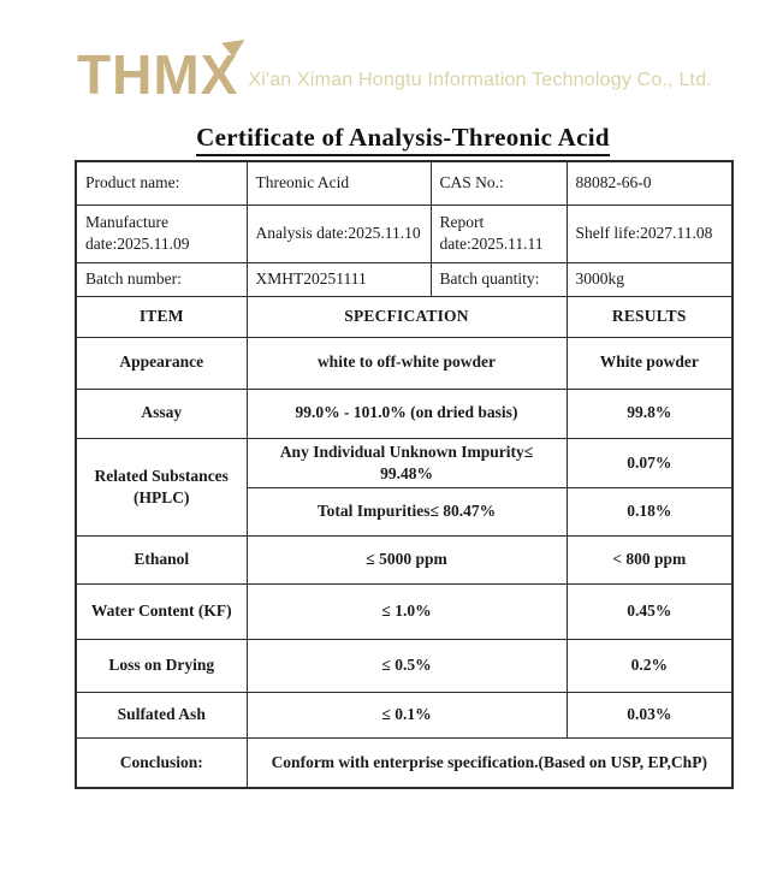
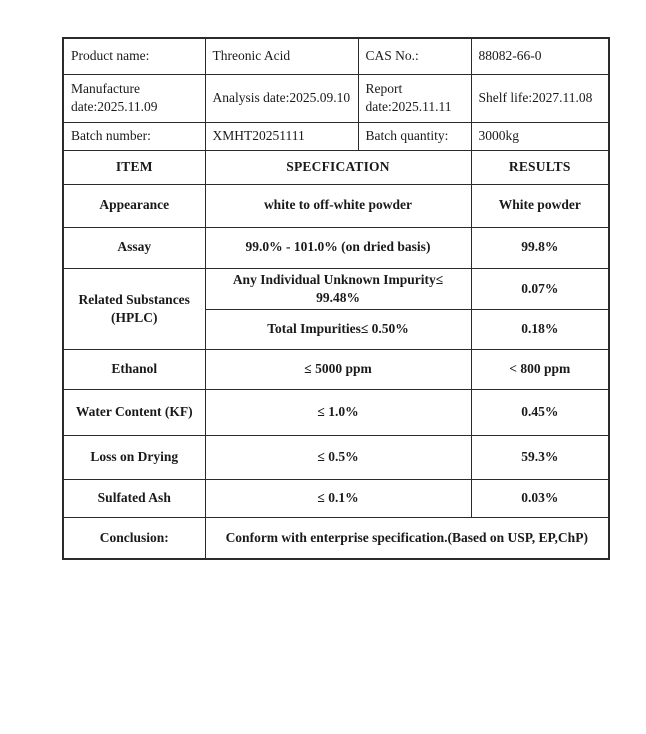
- THM
- X
- Xi'an Ximan Hongtu Information Technology Co., Ltd.
- Certificate of Analysis-Threonic Acid
  Product name:	Threonic Acid	CAS No.:	88082-66-0
- Manufacture date:2025.11.09	Analysis date:2025.11.10	Report date:2025.11.11	Shelf life:2027.11.08
+ Manufacture date:2025.11.09	Analysis date:2025.09.10	Report date:2025.11.11	Shelf life:2027.11.08
  Batch number:	XMHT20251111	Batch quantity:	3000kg
  ITEM	SPECFICATION	RESULTS
  Appearance	white to off-white powder	White powder
  Assay	99.0% - 101.0% (on dried basis)	99.8%
  Related Substances (HPLC)	Any Individual Unknown Impurity≤ 99.48%	0.07%
- Total Impurities≤ 80.47%	0.18%
+ Total Impurities≤ 0.50%	0.18%
  Ethanol	≤ 5000 ppm	< 800 ppm
  Water Content (KF)	≤ 1.0%	0.45%
- Loss on Drying	≤ 0.5%	0.2%
+ Loss on Drying	≤ 0.5%	59.3%
  Sulfated Ash	≤ 0.1%	0.03%
  Conclusion:	Conform with enterprise specification.(Based on USP, EP,ChP)
